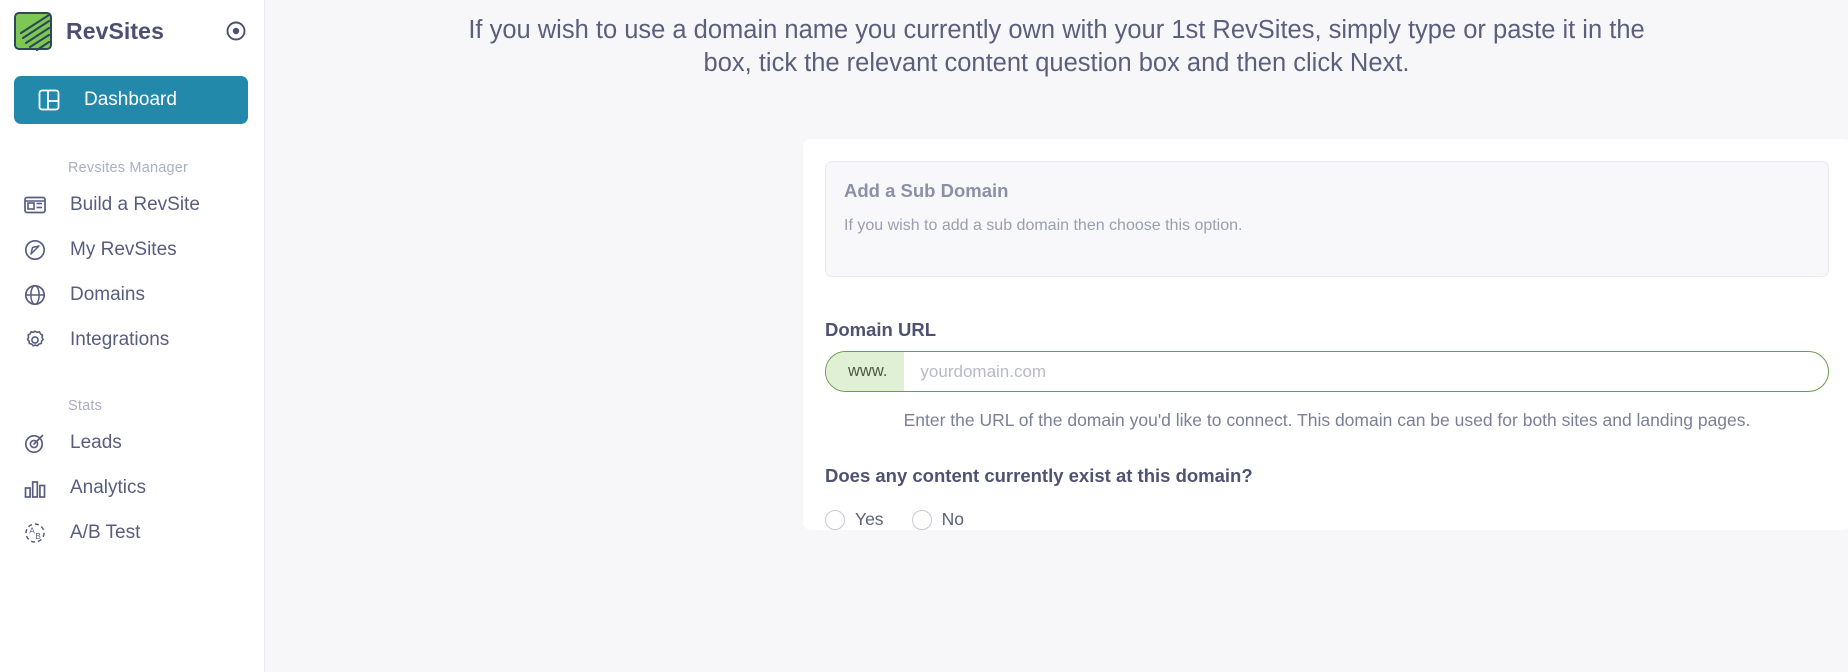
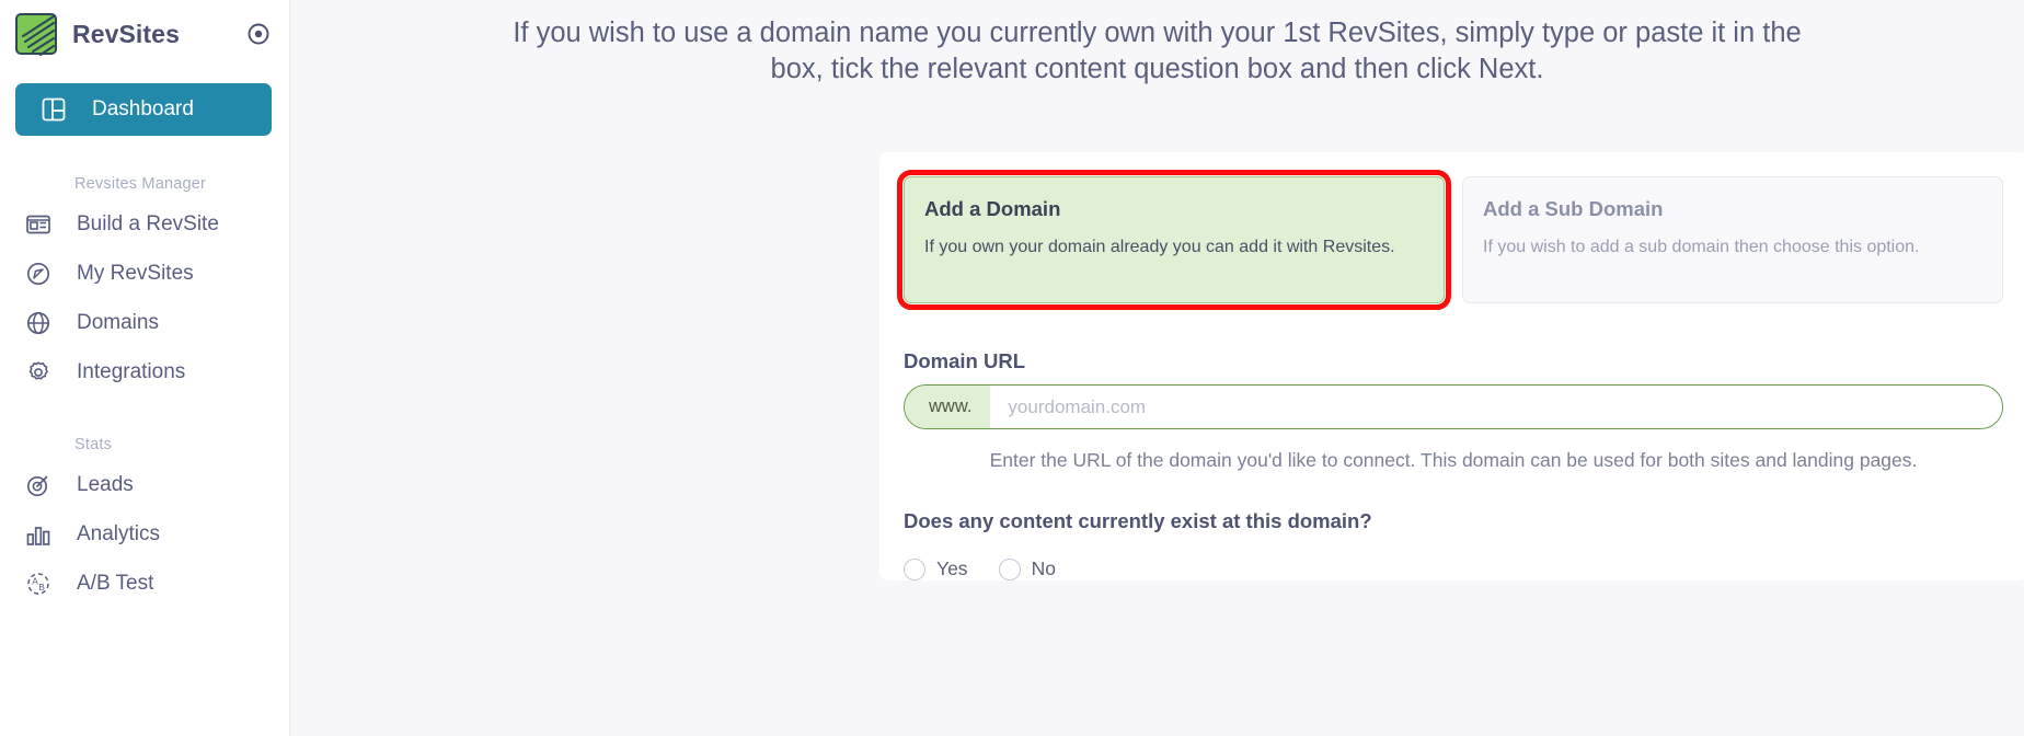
  RevSites
  Dashboard
  Revsites Manager
  Build a RevSite
  My RevSites
  Domains
  Integrations
  Stats
  Leads
  Analytics
  A
  B
  A/B Test
  If you wish to use a domain name you currently own with your 1st RevSites, simply type or paste it in the box, tick the relevant content question box and then click Next.
+ Add a Domain
+ If you own your domain already you can add it with Revsites.
  Add a Sub Domain
  If you wish to add a sub domain then choose this option.
  Domain URL
  www.
  yourdomain.com
  Enter the URL of the domain you'd like to connect. This domain can be used for both sites and landing pages.
  Does any content currently exist at this domain?
  Yes
  No
